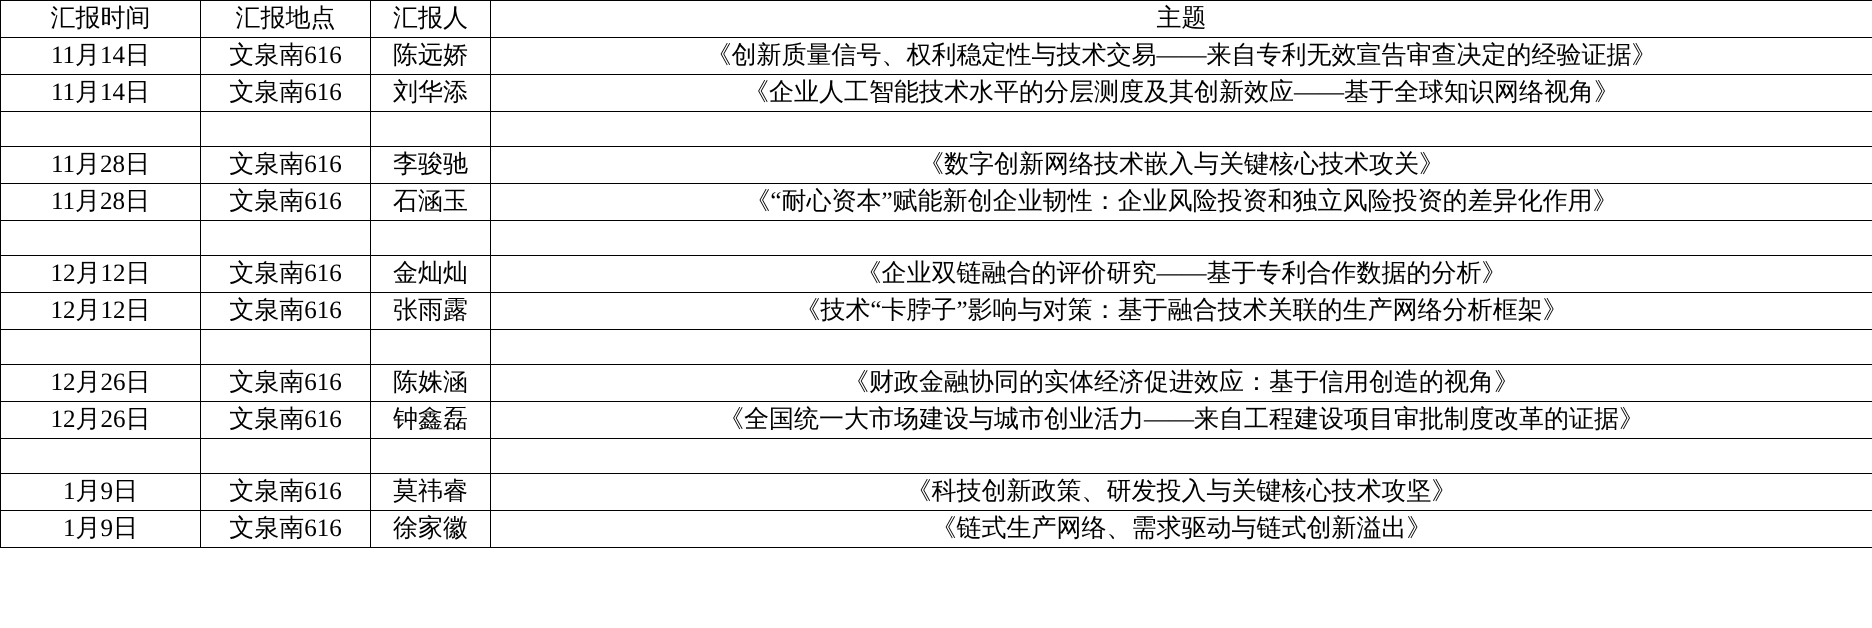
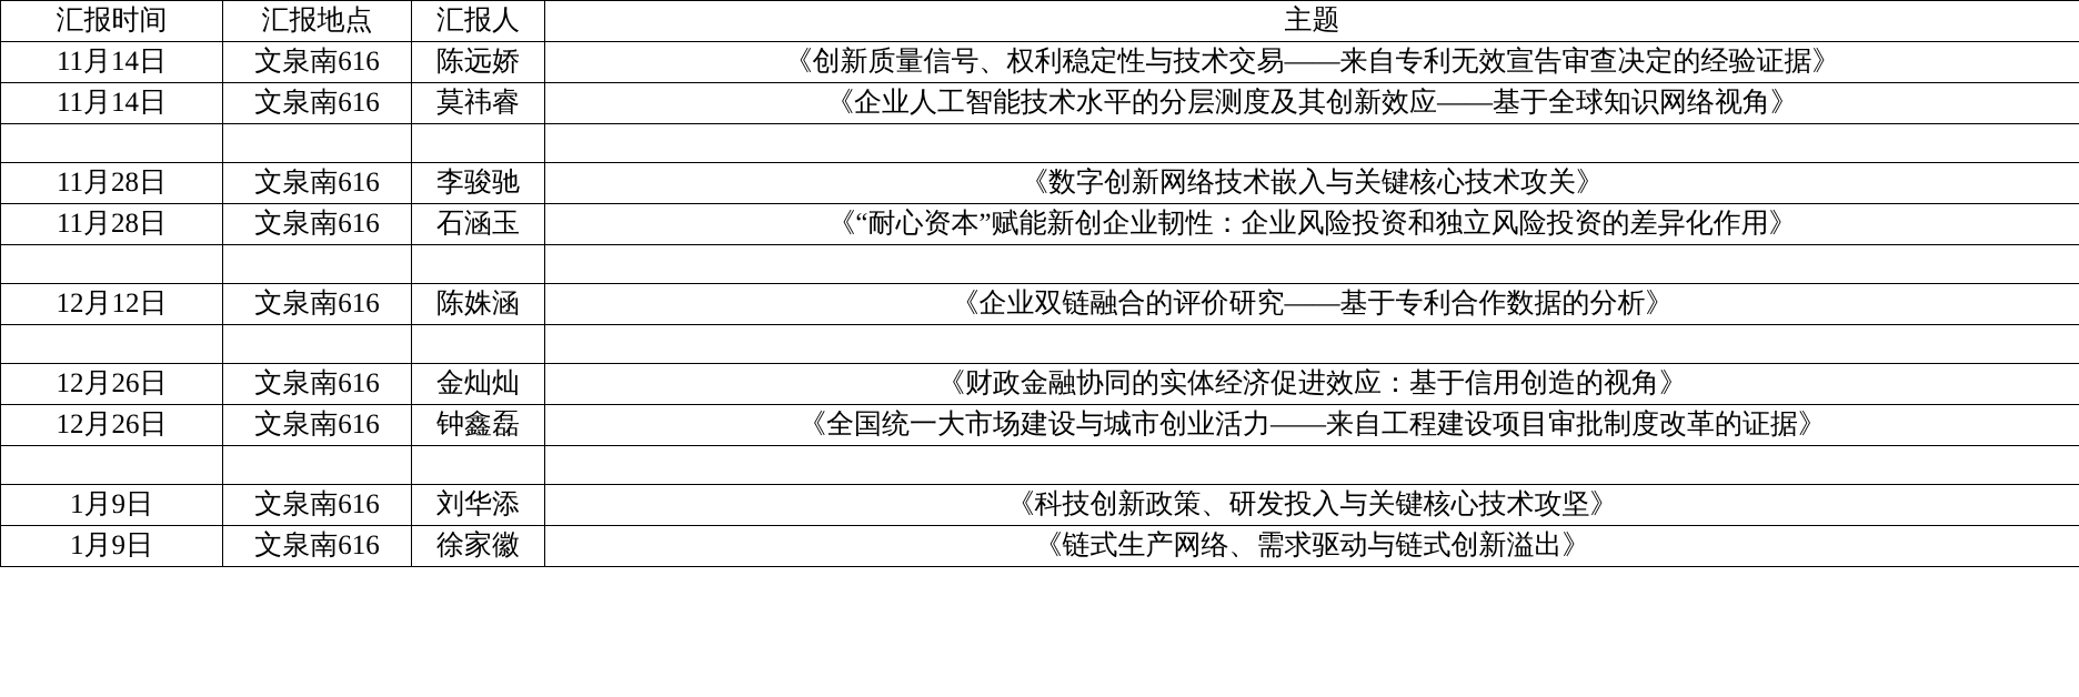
  汇报时间	汇报地点	汇报人	主题
  11月14日	文泉南616	陈远娇	《创新质量信号、权利稳定性与技术交易——来自专利无效宣告审查决定的经验证据》
- 11月14日	文泉南616	刘华添	《企业人工智能技术水平的分层测度及其创新效应——基于全球知识网络视角》
+ 11月14日	文泉南616	莫祎睿	《企业人工智能技术水平的分层测度及其创新效应——基于全球知识网络视角》
  11月28日	文泉南616	李骏驰	《数字创新网络技术嵌入与关键核心技术攻关》
  11月28日	文泉南616	石涵玉	《“耐心资本”赋能新创企业韧性：企业风险投资和独立风险投资的差异化作用》
- 12月12日	文泉南616	金灿灿	《企业双链融合的评价研究——基于专利合作数据的分析》
+ 12月12日	文泉南616	陈姝涵	《企业双链融合的评价研究——基于专利合作数据的分析》
- 12月12日	文泉南616	张雨露	《技术“卡脖子”影响与对策：基于融合技术关联的生产网络分析框架》
- 12月26日	文泉南616	陈姝涵	《财政金融协同的实体经济促进效应：基于信用创造的视角》
+ 12月26日	文泉南616	金灿灿	《财政金融协同的实体经济促进效应：基于信用创造的视角》
  12月26日	文泉南616	钟鑫磊	《全国统一大市场建设与城市创业活力——来自工程建设项目审批制度改革的证据》
- 1月9日	文泉南616	莫祎睿	《科技创新政策、研发投入与关键核心技术攻坚》
+ 1月9日	文泉南616	刘华添	《科技创新政策、研发投入与关键核心技术攻坚》
  1月9日	文泉南616	徐家徽	《链式生产网络、需求驱动与链式创新溢出》
